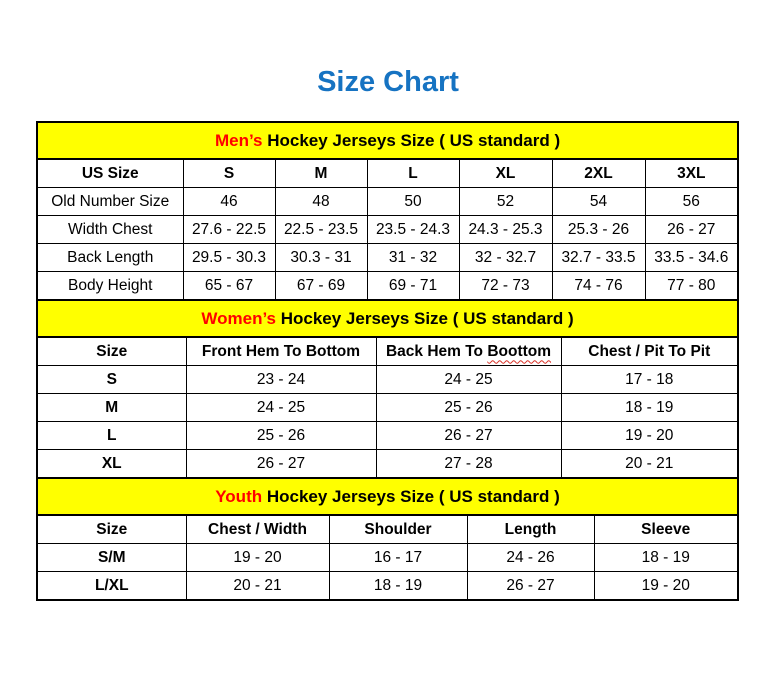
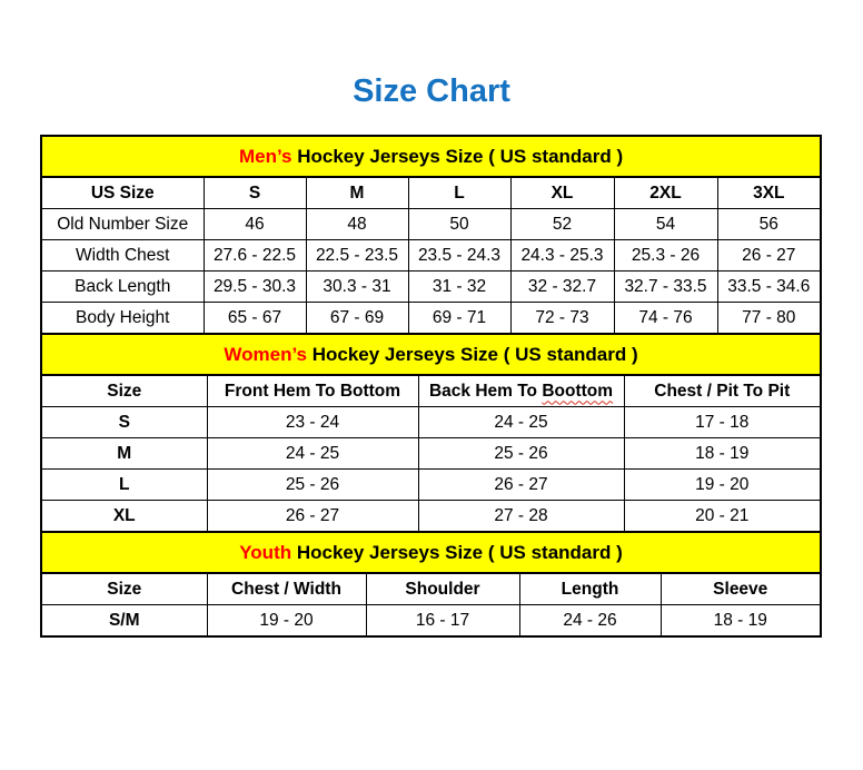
  Size Chart
  Men’s Hockey Jerseys Size ( US standard )
  US Size	S	M	L	XL	2XL	3XL
  Old Number Size	46	48	50	52	54	56
  Width Chest	27.6 - 22.5	22.5 - 23.5	23.5 - 24.3	24.3 - 25.3	25.3 - 26	26 - 27
  Back Length	29.5 - 30.3	30.3 - 31	31 - 32	32 - 32.7	32.7 - 33.5	33.5 - 34.6
  Body Height	65 - 67	67 - 69	69 - 71	72 - 73	74 - 76	77 - 80
  Women’s Hockey Jerseys Size ( US standard )
  Size	Front Hem To Bottom	Back Hem To Boottom	Chest / Pit To Pit
  S	23 - 24	24 - 25	17 - 18
  M	24 - 25	25 - 26	18 - 19
  L	25 - 26	26 - 27	19 - 20
  XL	26 - 27	27 - 28	20 - 21
  Youth Hockey Jerseys Size ( US standard )
  Size	Chest / Width	Shoulder	Length	Sleeve
  S/M	19 - 20	16 - 17	24 - 26	18 - 19
- L/XL	20 - 21	18 - 19	26 - 27	19 - 20
